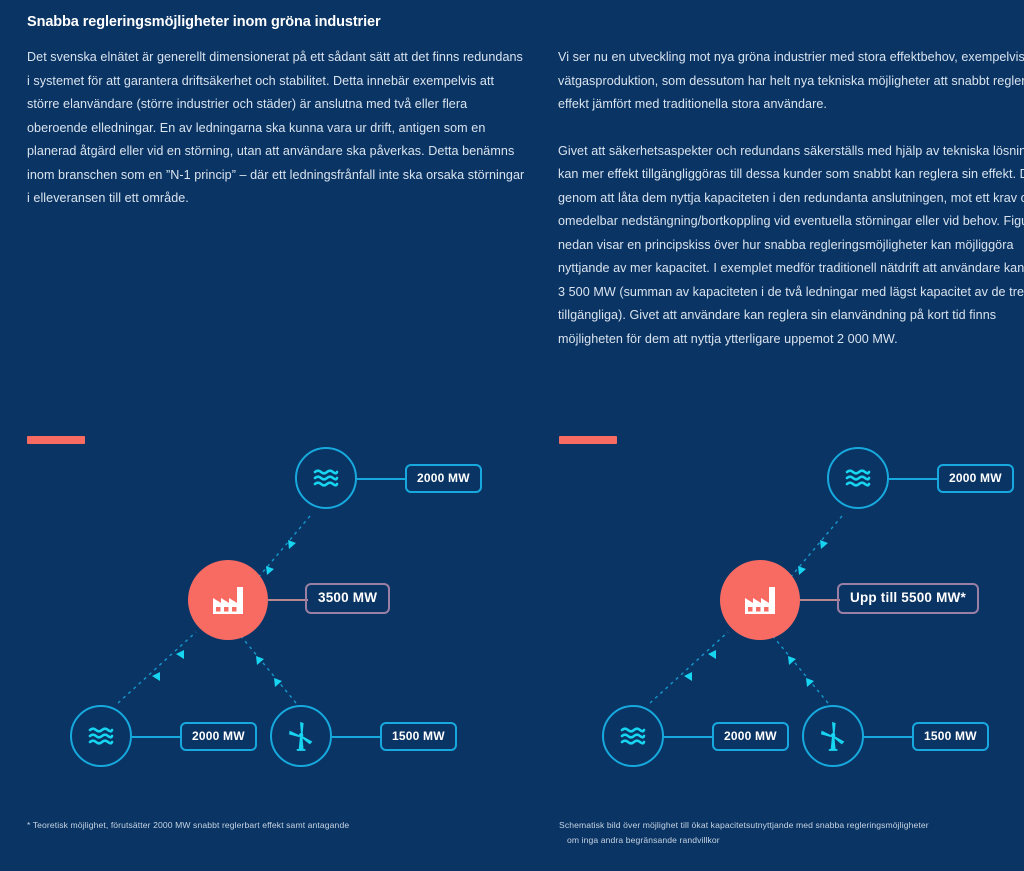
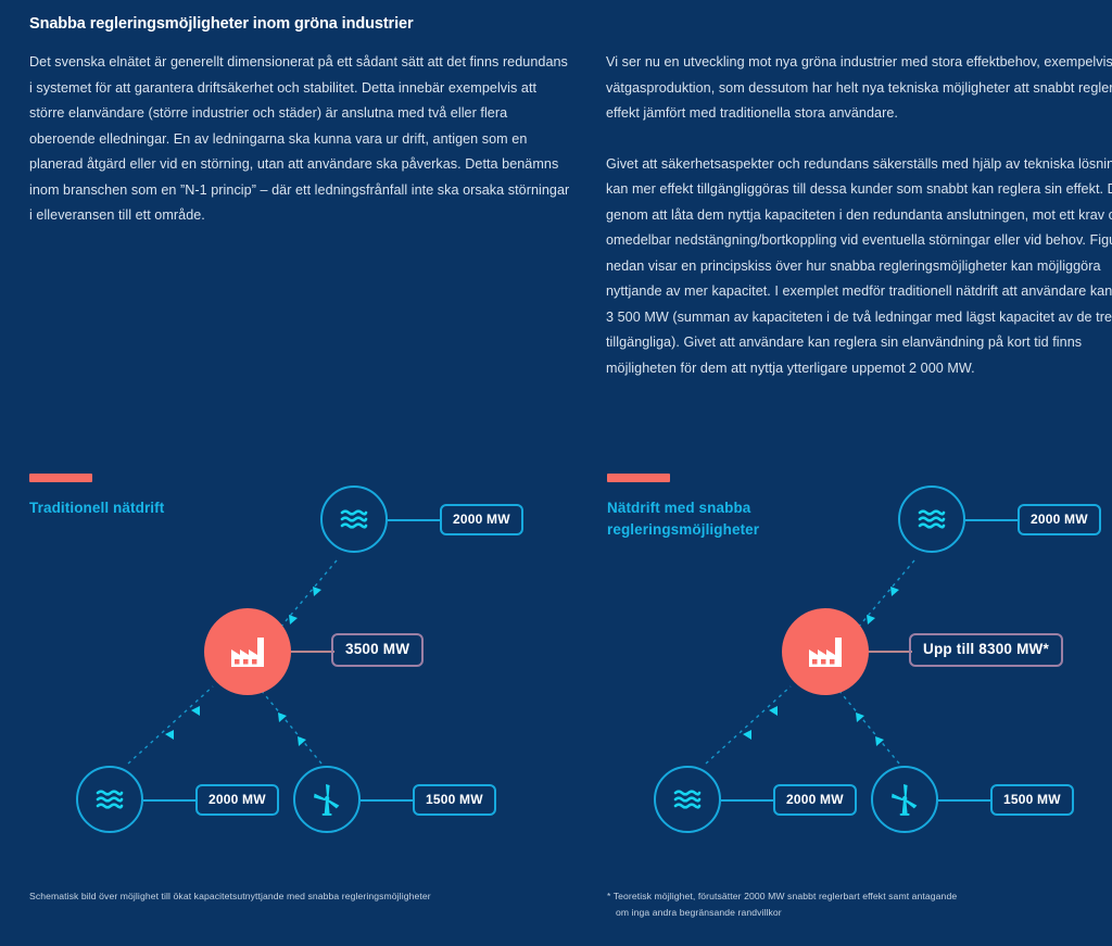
  Snabba regleringsmöjligheter inom gröna industrier
  Det svenska elnätet är generellt dimensionerat på ett sådant sätt att det finns redundans i systemet för att garantera driftsäkerhet och stabilitet. Detta innebär exempelvis att större elanvändare (större industrier och städer) är anslutna med två eller flera oberoende elledningar. En av ledningarna ska kunna vara ur drift, antigen som en planerad åtgärd eller vid en störning, utan att användare ska påverkas. Detta benämns inom branschen som en ”N-1 princip” – där ett ledningsfrånfall inte ska orsaka störningar i elleveransen till ett område.
  Vi ser nu en utveckling mot nya gröna industrier med stora effektbehov, exempelvis vätgasproduktion, som dessutom har helt nya tekniska möjligheter att snabbt regler effekt jämfört med traditionella stora användare.
  Givet att säkerhetsaspekter och redundans säkerställs med hjälp av tekniska lösnin kan mer effekt tillgängliggöras till dessa kunder som snabbt kan reglera sin effekt. genom att låta dem nyttja kapaciteten i den redundanta anslutningen, mot ett krav omedelbar nedstängning/bortkoppling vid eventuella störningar eller vid behov. Fig nedan visar en principskiss över hur snabba regleringsmöjligheter kan möjliggöra nyttjande av mer kapacitet. I exemplet medför traditionell nätdrift att användare kan 3 500 MW (summan av kapaciteten i de två ledningar med lägst kapacitet av de tre tillgängliga). Givet att användare kan reglera sin elanvändning på kort tid finns möjligheten för dem att nyttja ytterligare uppemot 2 000 MW.
+ Traditionell nätdrift
  2000 MW
  3500 MW
  2000 MW
  1500 MW
- * Teoretisk möjlighet, förutsätter 2000 MW snabbt reglerbart effekt samt antagande
+ Schematisk bild över möjlighet till ökat kapacitetsutnyttjande med snabba regleringsmöjligheter
+ Nätdrift med snabba regleringsmöjligheter
  2000 MW
- Upp till 5500 MW*
+ Upp till 8300 MW*
  2000 MW
  1500 MW
- Schematisk bild över möjlighet till ökat kapacitetsutnyttjande med snabba regleringsmöjligheter
+ * Teoretisk möjlighet, förutsätter 2000 MW snabbt reglerbart effekt samt antagande
  om inga andra begränsande randvillkor
